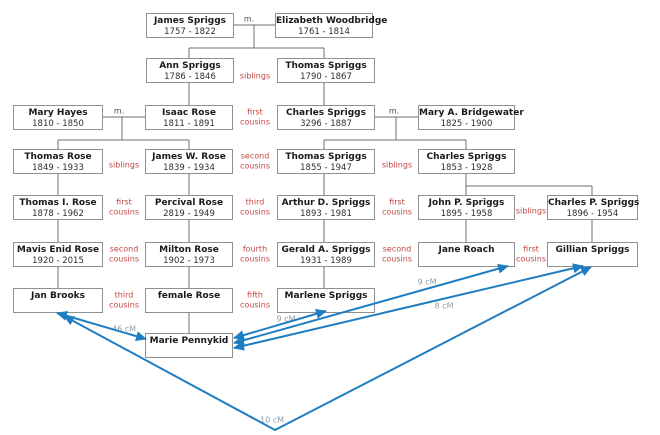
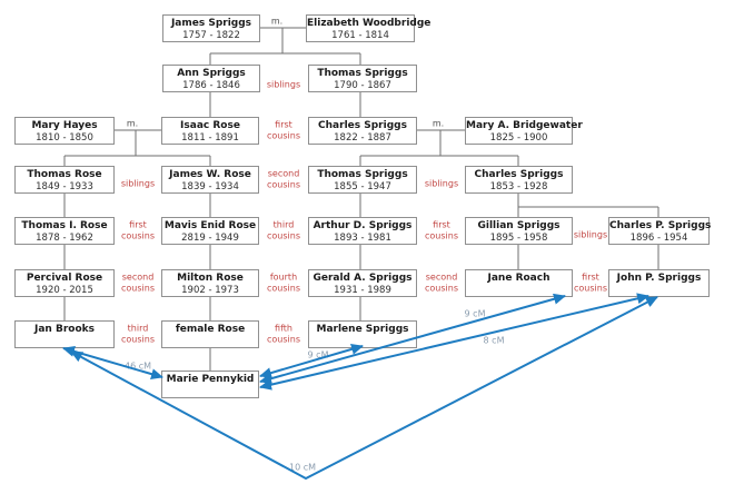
  James Spriggs
  1757 - 1822
  Elizabeth Woodbrid
  1761 - 1814
  Ann Spriggs
  1786 - 1846
  Thomas Spriggs
  1790 - 1867
  Mary Hayes
  1810 - 1850
  Isaac Rose
  1811 - 1891
  Charles Spriggs
- 3296 - 1887
+ 1822 - 1887
  Mary A. Bridgewat
  1825 - 1900
  Thomas Rose
  1849 - 1933
  James W. Rose
  1839 - 1934
  Thomas Spriggs
  1855 - 1947
  Charles Spriggs
  1853 - 1928
  Thomas I. Rose
  1878 - 1962
- Percival Rose
+ Mavis Enid Rose
  2819 - 1949
  Arthur D. Spriggs
  1893 - 1981
- John P. Spriggs
+ Gillian Spriggs
  1895 - 1958
  Charles P. Spriggs
  1896 - 1954
- Mavis Enid Rose
+ Percival Rose
  1920 - 2015
  Milton Rose
  1902 - 1973
  Gerald A. Spriggs
  1931 - 1989
  Jane Roach
- Gillian Spriggs
+ John P. Spriggs
  Jan Brooks
  female Rose
  Marlene Spriggs
  Marie Pennykid
  m.
  m.
  m.
  siblings
  first
  cousins
  siblings
  second
  cousins
  siblings
  first
  cousins
  third
  cousins
  first
  cousins
  siblings
  second
  cousins
  fourth
  cousins
  second
  cousins
  first
  cousins
  third
  cousins
  fifth
  cousins
  6 cM
  9 cM
  9 cM
  8 cM
  10 cM
